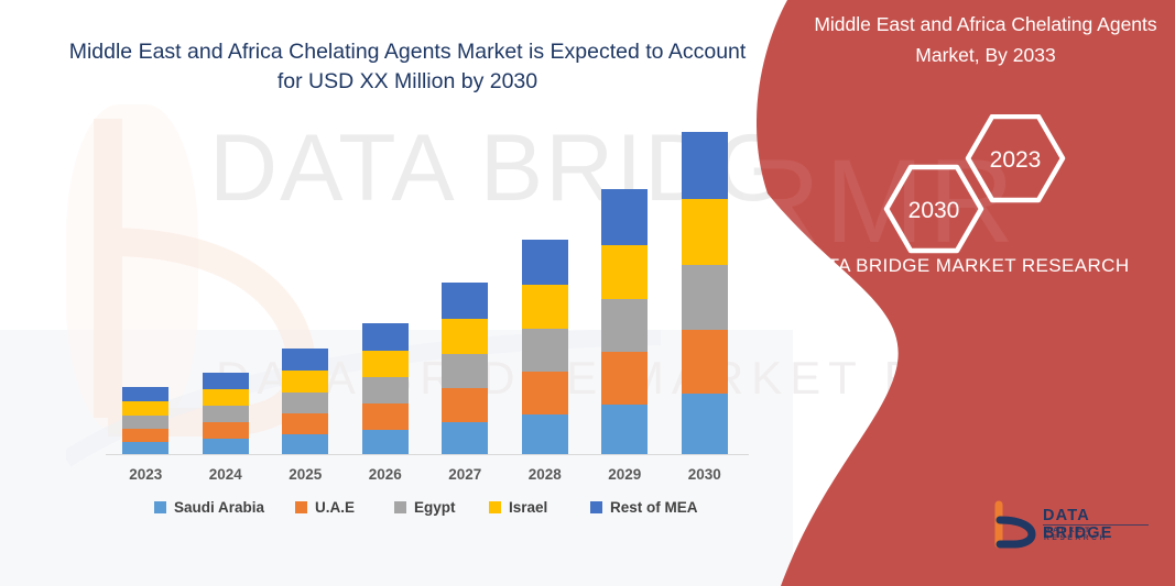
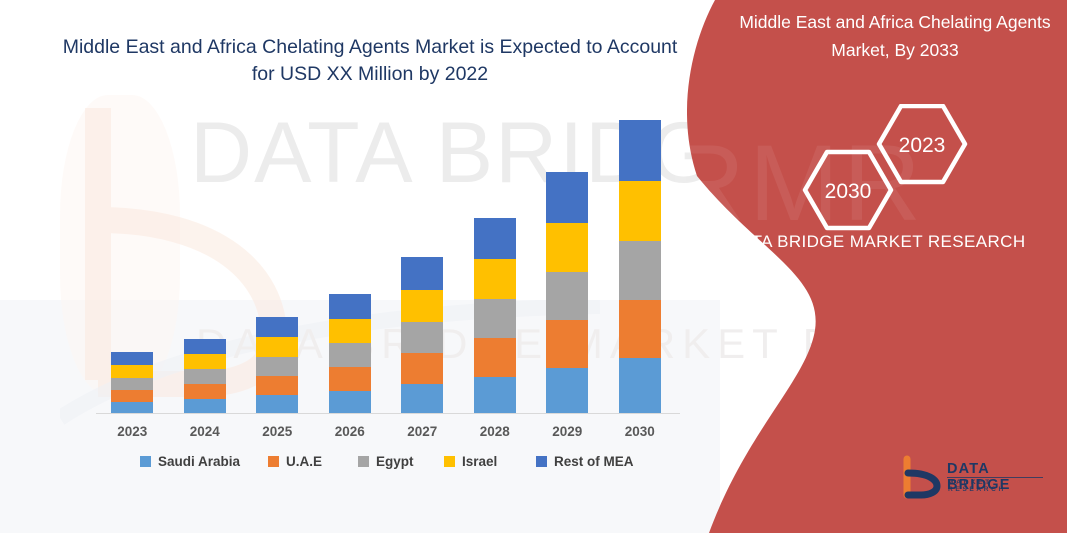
  DATA BRIDG
- Middle East and Africa Chelating Agents Market is Expected to Account for USD XX Million by 2030
+ Middle East and Africa Chelating Agents Market is Expected to Account for USD XX Million by 2022
  2023
  2024
  2025
  2026
  2027
  2028
  2029
  2030
  Saudi Arabia
  U.A.E
  Egypt
  Israel
  Rest of MEA
  RMR
  Middle East and Africa Chelating Agents Market, By 2033
  2023
  2030
  DATA BRIDGE MARKET RESEARCH
  DATA BRIDGE
